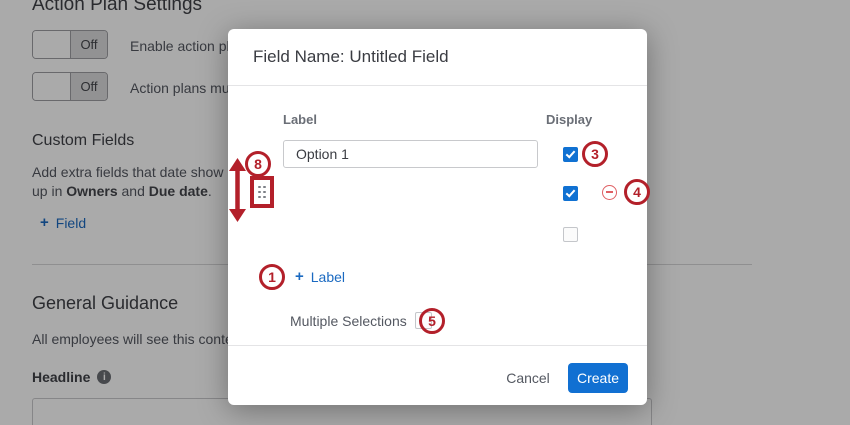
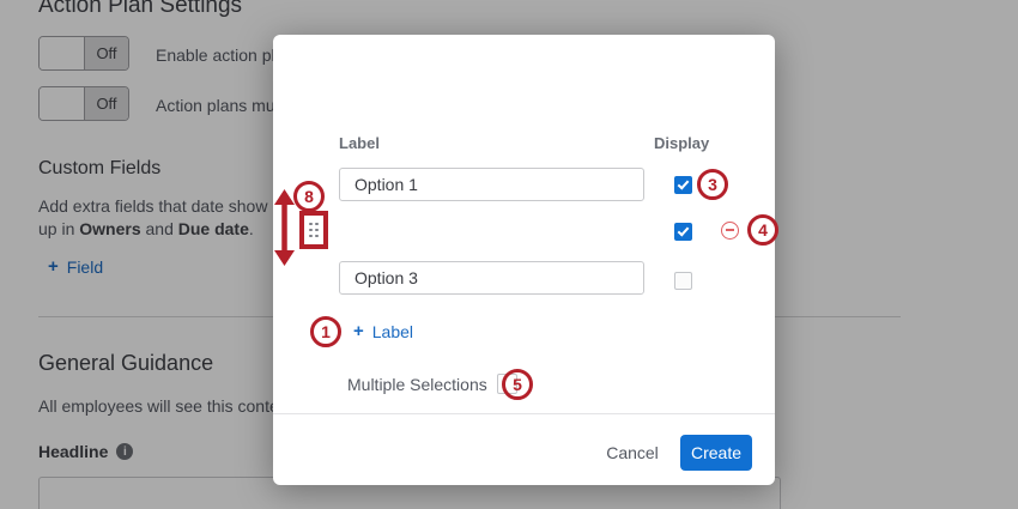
  Action Plan Settings
  Off
  Enable action p
  Off
  Action plans mu
  Custom Fields
  Add extra fields that date show up in Owners and Due date.
  +
  Field
  General Guidance
  All employees will see this cont
  Headline
  i
- Field Name: Untitled Field
  Label
  Display
  Option 1
+ Option 3
  +
  Label
  Multiple Selections
  Cancel
  Create
  1
  8
  3
  4
  5
